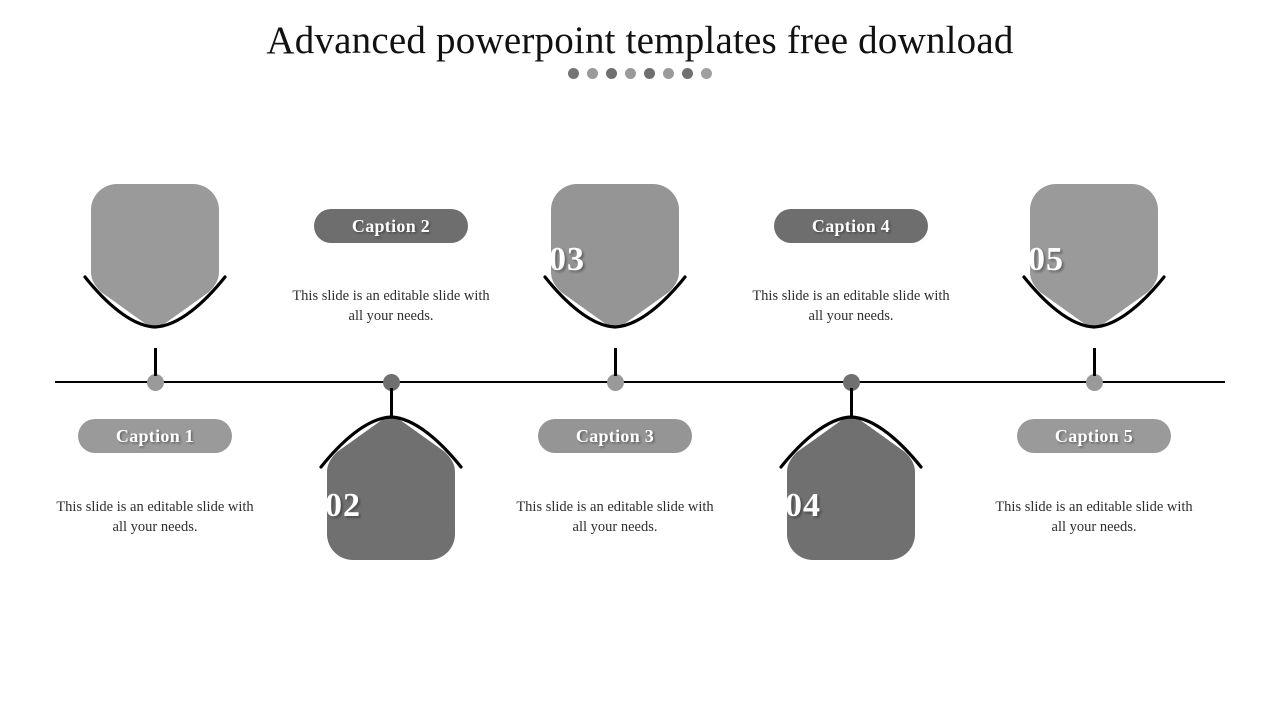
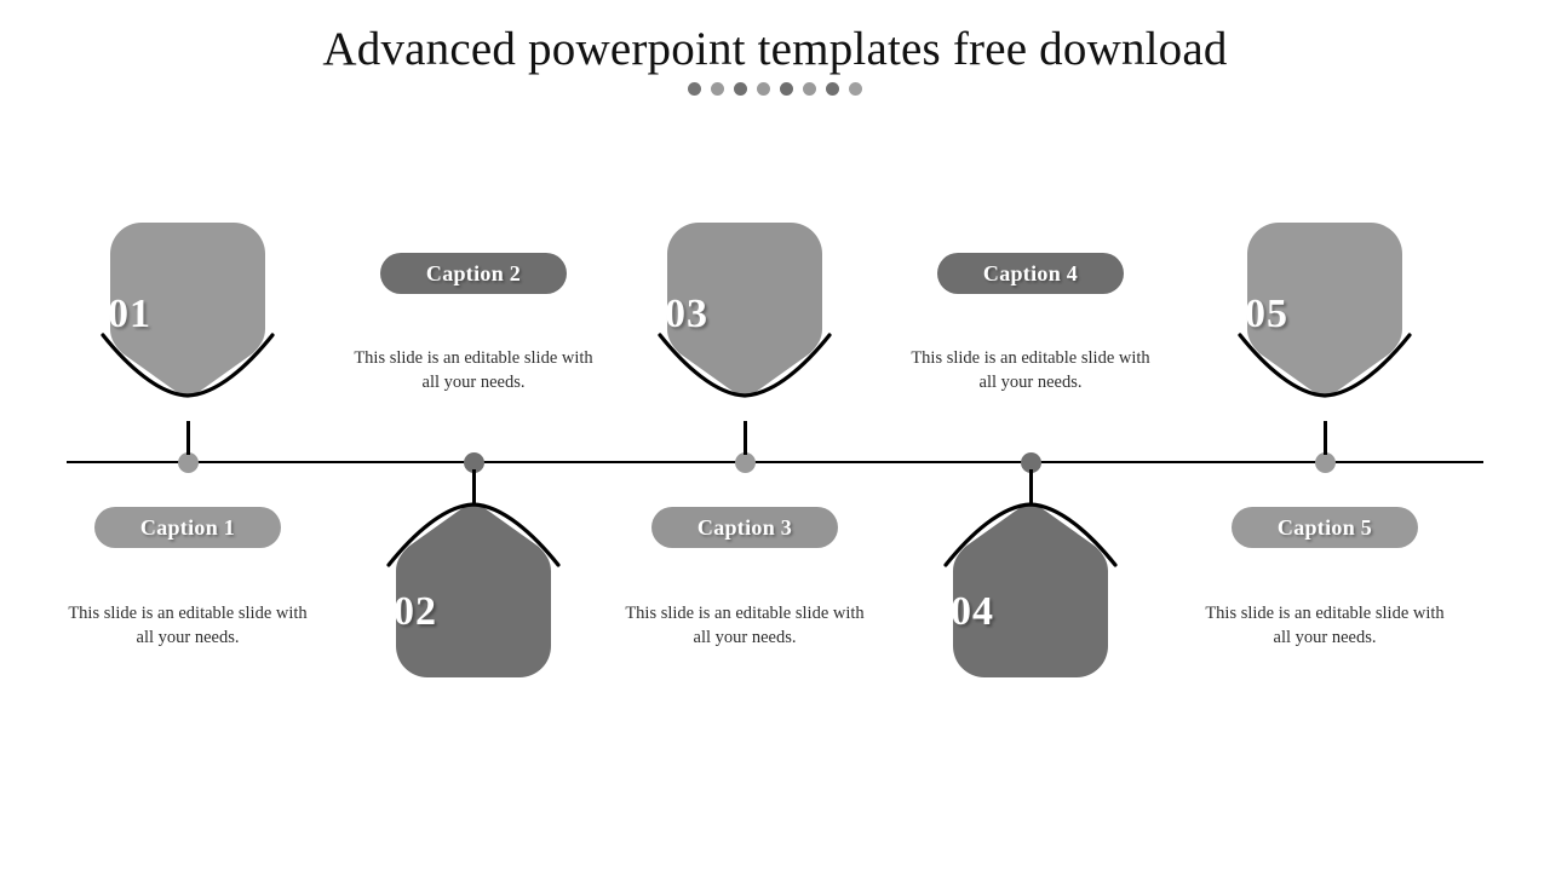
  Advanced powerpoint templates free download
+ 01
  Caption 1
  This slide is an editable slide with all your needs.
  02
  Caption 2
  This slide is an editable slide with all your needs.
  03
  Caption 3
  This slide is an editable slide with all your needs.
  04
  Caption 4
  This slide is an editable slide with all your needs.
  05
  Caption 5
  This slide is an editable slide with all your needs.
